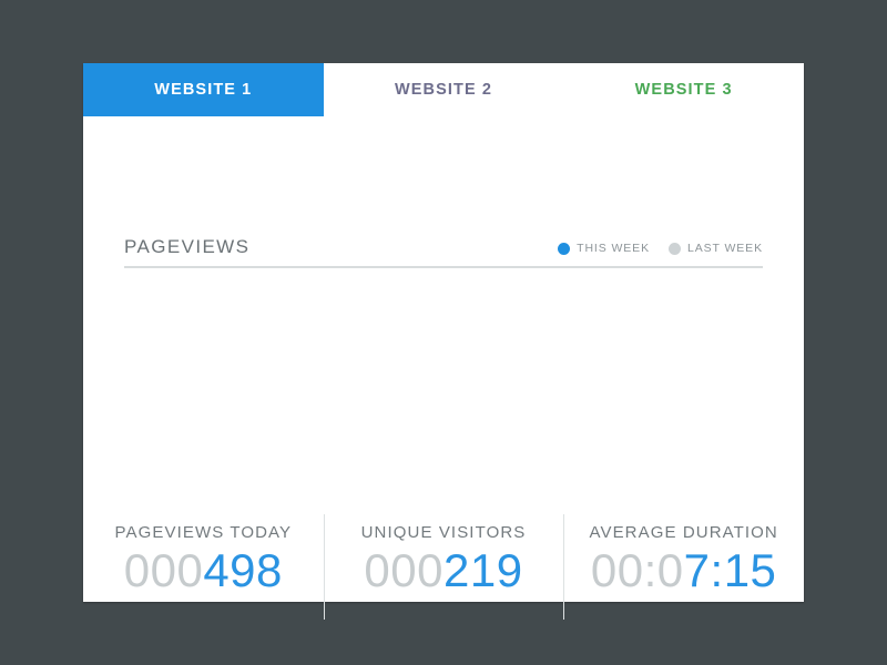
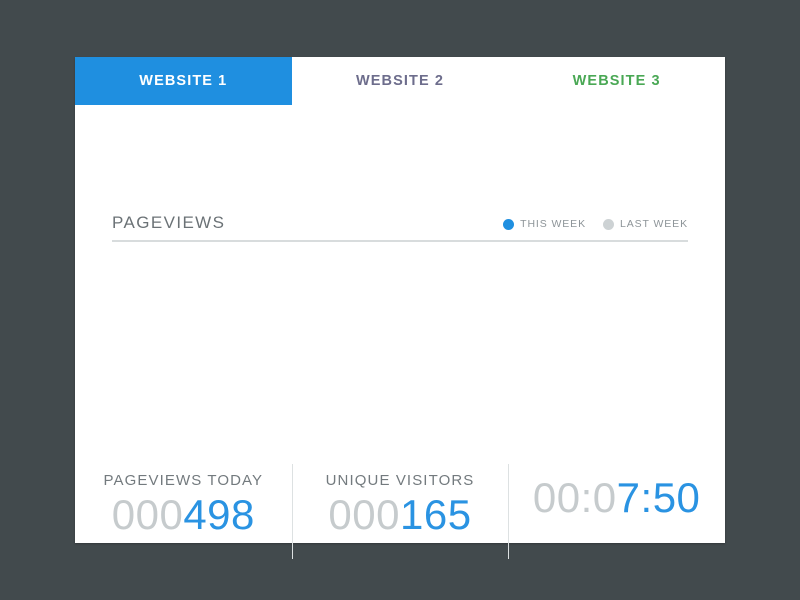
  WEBSITE 1
  WEBSITE 2
  WEBSITE 3
  PAGEVIEWS
  THIS WEEK
  LAST WEEK
  PAGEVIEWS TODAY
  000498
  UNIQUE VISITORS
- 000219
+ 000165
- AVERAGE DURATION
- 00:07:15
+ 00:07:50
